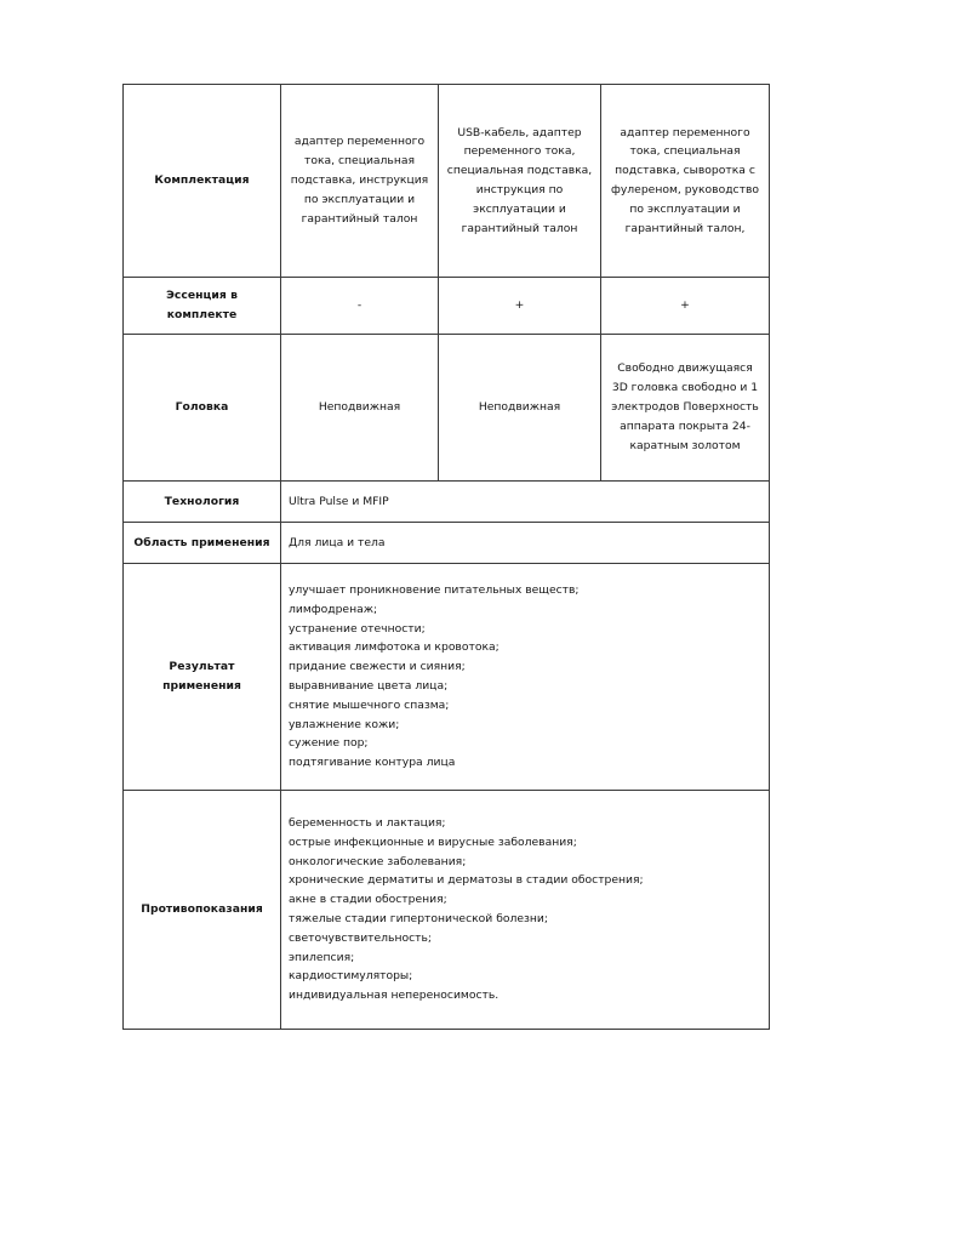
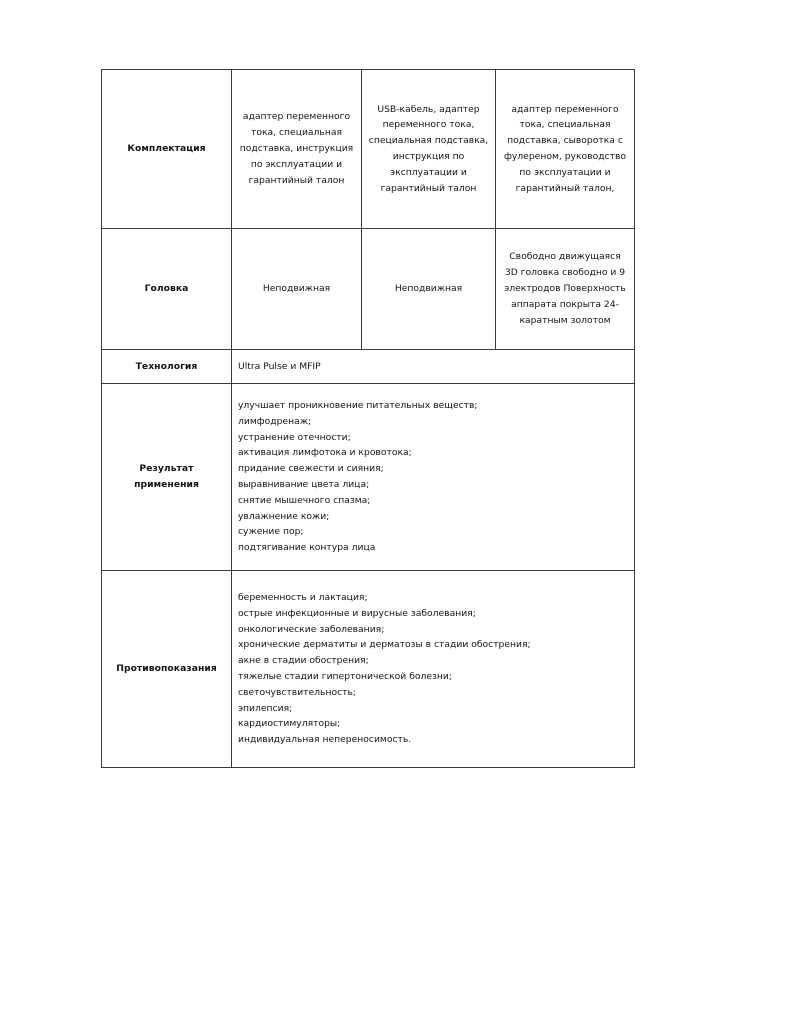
  Комплектация	адаптер переменного тока, специальная подставка, инструкция по эксплуатации и гарантийный талон	USB-кабель, адаптер переменного тока, специальная подставка, инструкция по эксплуатации и гарантийный талон	адаптер переменного тока, специальная подставка, сыворотка с фулереном, руководство по эксплуатации и гарантийный талон,
- Эссенция в комплекте	-	+	+
- Головка	Неподвижная	Неподвижная	Свободно движущаяся 3D головка свободно и 1 электродов Поверхность аппарата покрыта 24-каратным золотом
+ Головка	Неподвижная	Неподвижная	Свободно движущаяся 3D головка свободно и 9 электродов Поверхность аппарата покрыта 24-каратным золотом
  Технология	Ultra Pulse и MFIP
- Область применения	Для лица и тела
  Результат применения	улучшает проникновение питательных веществ; лимфодренаж; устранение отечности; активация лимфотока и кровотока; придание свежести и сияния; выравнивание цвета лица; снятие мышечного спазма; увлажнение кожи; сужение пор; подтягивание контура лица
  Противопоказания	беременность и лактация; острые инфекционные и вирусные заболевания; онкологические заболевания; хронические дерматиты и дерматозы в стадии обострения; акне в стадии обострения; тяжелые стадии гипертонической болезни; светочувствительность; эпилепсия; кардиостимуляторы; индивидуальная непереносимость.
